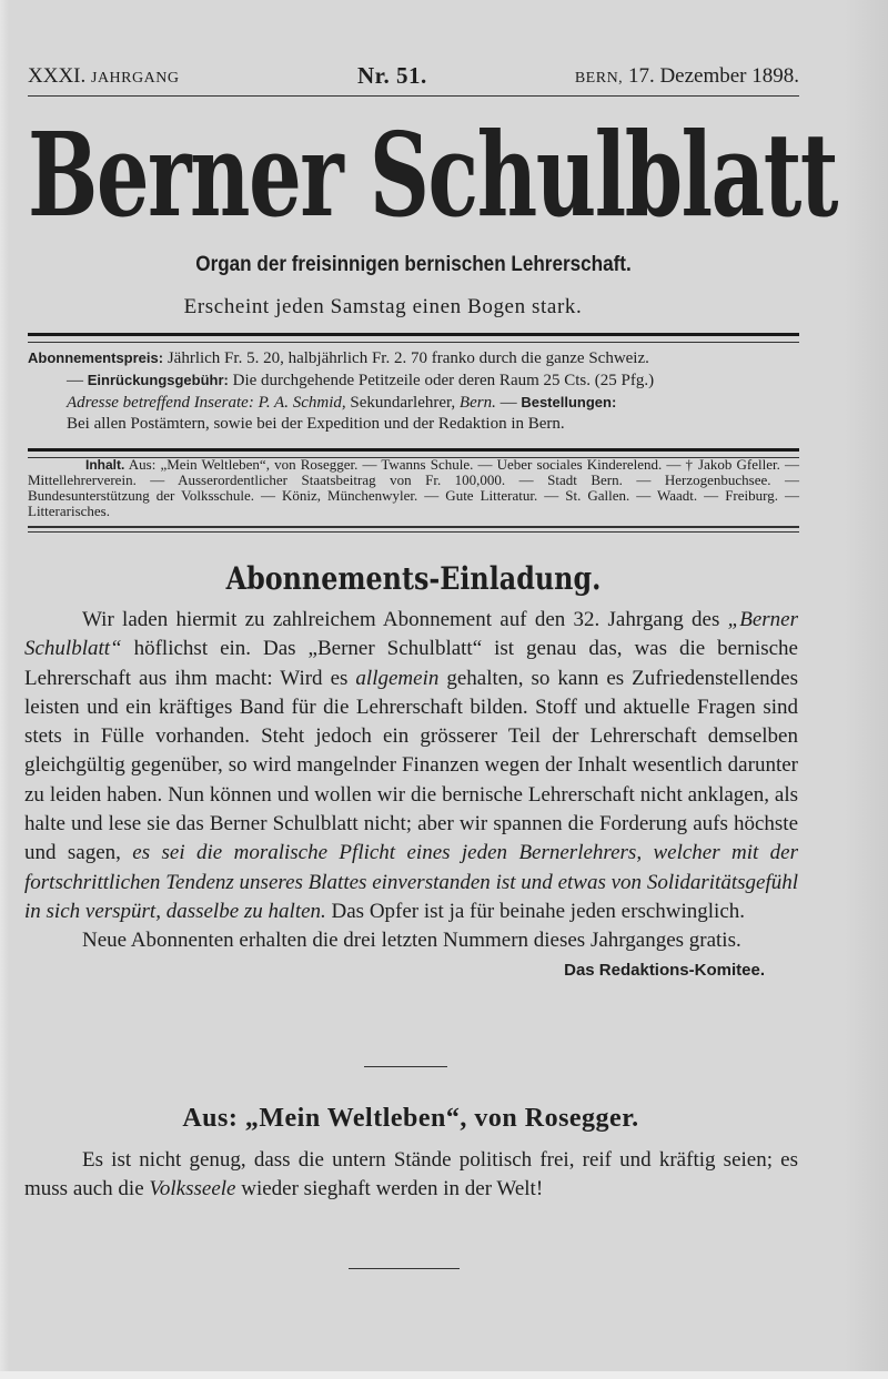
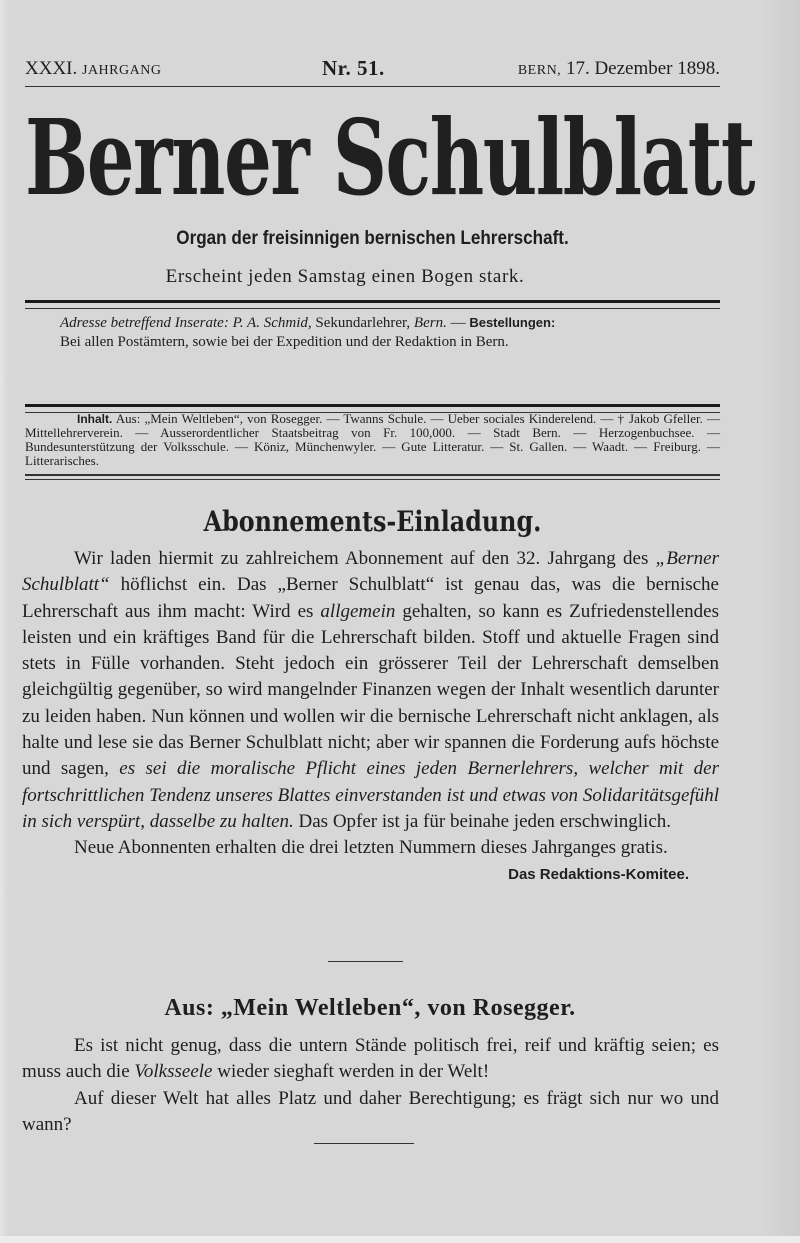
  XXXI. JAHRGANG
  Nr. 51.
  BERN, 17. Dezember 1898.
  Berner Schulblatt
  Organ der freisinnigen bernischen Lehrerschaft.
  Erscheint jeden Samstag einen Bogen stark.
- Abonnementspreis: Jährlich Fr. 5. 20, halbjährlich Fr. 2. 70 franko durch die ganze Schweiz.
- — Einrückungsgebühr: Die durchgehende Petitzeile oder deren Raum 25 Cts. (25 Pfg.)
  Adresse betreffend Inserate: P. A. Schmid, Sekundarlehrer, Bern. — Bestellungen:
  Bei allen Postämtern, sowie bei der Expedition und der Redaktion in Bern.
  Inhalt. Aus: „Mein Weltleben“, von Rosegger. — Twanns Schule. — Ueber sociales Kinderelend. — † Jakob Gfeller. — Mittellehrerverein. — Ausserordentlicher Staatsbeitrag von Fr. 100,000. — Stadt Bern. — Herzogenbuchsee. — Bundesunterstützung der Volksschule. — Köniz, Münchenwyler. — Gute Litteratur. — St. Gallen. — Waadt. — Freiburg. — Litterarisches.
  Abonnements-Einladung.
  Wir laden hiermit zu zahlreichem Abonnement auf den 32. Jahrgang des „Berner Schulblatt“ höflichst ein. Das „Berner Schulblatt“ ist genau das, was die bernische Lehrerschaft aus ihm macht: Wird es allgemein gehalten, so kann es Zufriedenstellendes leisten und ein kräftiges Band für die Lehrerschaft bilden. Stoff und aktuelle Fragen sind stets in Fülle vorhanden. Steht jedoch ein grösserer Teil der Lehrerschaft demselben gleichgültig gegenüber, so wird mangelnder Finanzen wegen der Inhalt wesentlich darunter zu leiden haben. Nun können und wollen wir die bernische Lehrerschaft nicht anklagen, als halte und lese sie das Berner Schulblatt nicht; aber wir spannen die Forderung aufs höchste und sagen, es sei die moralische Pflicht eines jeden Bernerlehrers, welcher mit der fortschrittlichen Tendenz unseres Blattes einverstanden ist und etwas von Solidaritätsgefühl in sich verspürt, dasselbe zu halten. Das Opfer ist ja für beinahe jeden erschwinglich.
  Neue Abonnenten erhalten die drei letzten Nummern dieses Jahrganges gratis.
  Das Redaktions-Komitee.
  Aus: „Mein Weltleben“, von Rosegger.
  Es ist nicht genug, dass die untern Stände politisch frei, reif und kräftig seien; es muss auch die Volksseele wieder sieghaft werden in der Welt!
+ Auf dieser Welt hat alles Platz und daher Berechtigung; es frägt sich nur wo und wann?
